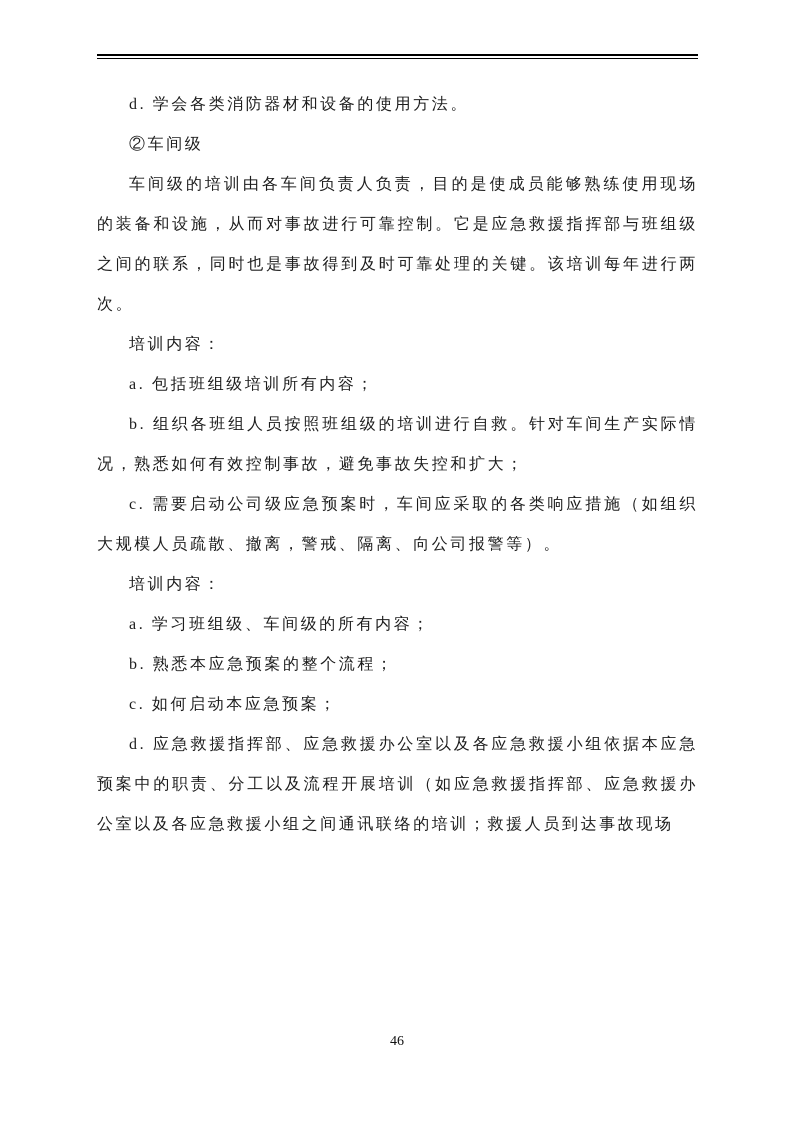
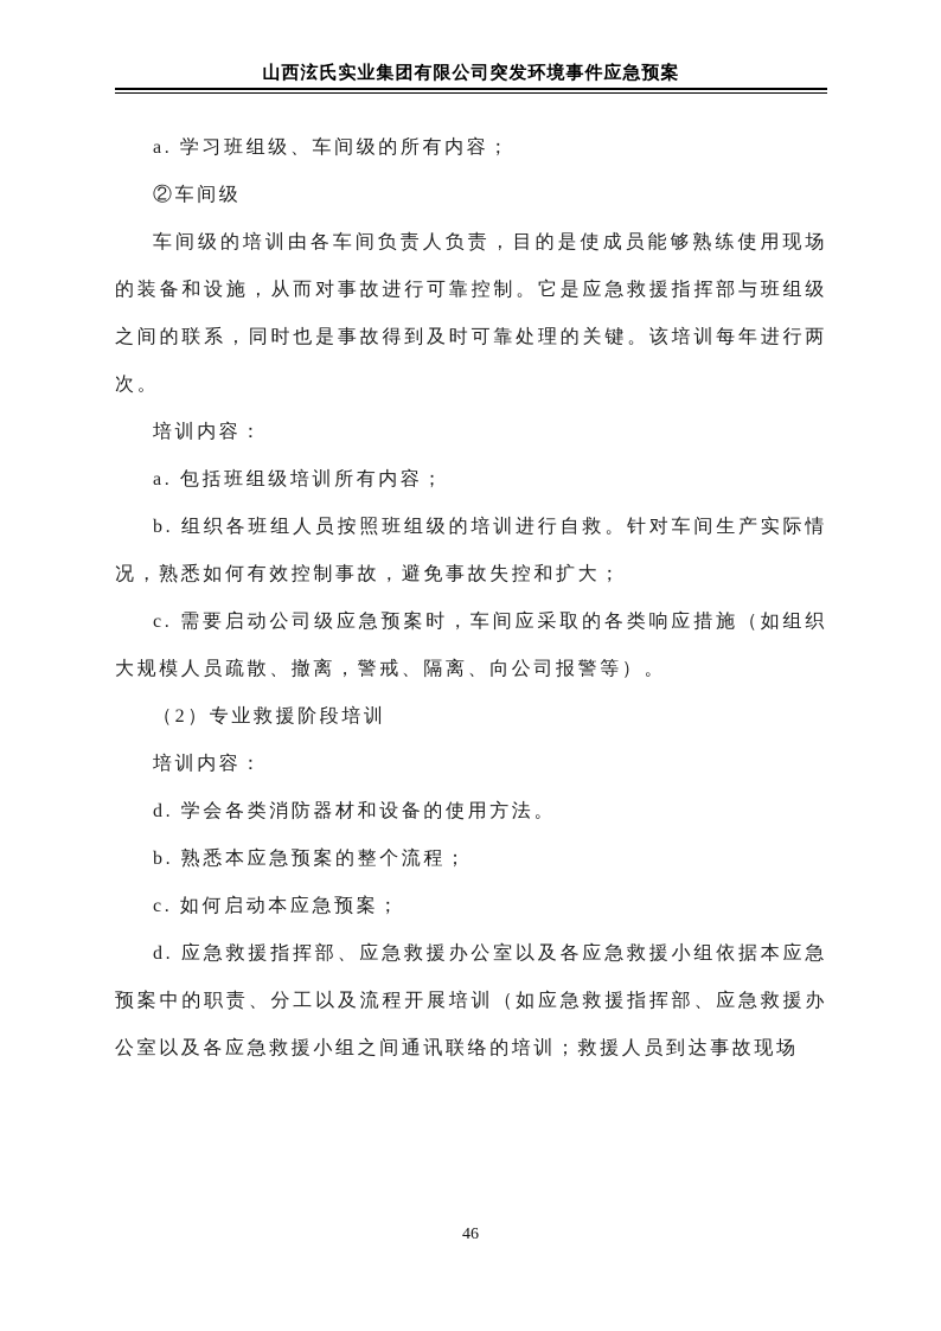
+ 山西泫氏实业集团有限公司突发环境事件应急预案
- d. 学会各类消防器材和设备的使用方法。
+ a. 学习班组级、车间级的所有内容；
  ②车间级
  车间级的培训由各车间负责人负责，目的是使成员能够熟练使用现场的装备和设施，从而对事故进行可靠控制。它是应急救援指挥部与班组级之间的联系，同时也是事故得到及时可靠处理的关键。该培训每年进行两次。
  培训内容：
  a. 包括班组级培训所有内容；
  b. 组织各班组人员按照班组级的培训进行自救。针对车间生产实际情况，熟悉如何有效控制事故，避免事故失控和扩大；
  c. 需要启动公司级应急预案时，车间应采取的各类响应措施（如组织大规模人员疏散、撤离，警戒、隔离、向公司报警等）。
+ （2）专业救援阶段培训
  培训内容：
- a. 学习班组级、车间级的所有内容；
+ d. 学会各类消防器材和设备的使用方法。
  b. 熟悉本应急预案的整个流程；
  c. 如何启动本应急预案；
  d. 应急救援指挥部、应急救援办公室以及各应急救援小组依据本应急预案中的职责、分工以及流程开展培训（如应急救援指挥部、应急救援办公室以及各应急救援小组之间通讯联络的培训；救援人员到达事故现场
  46
